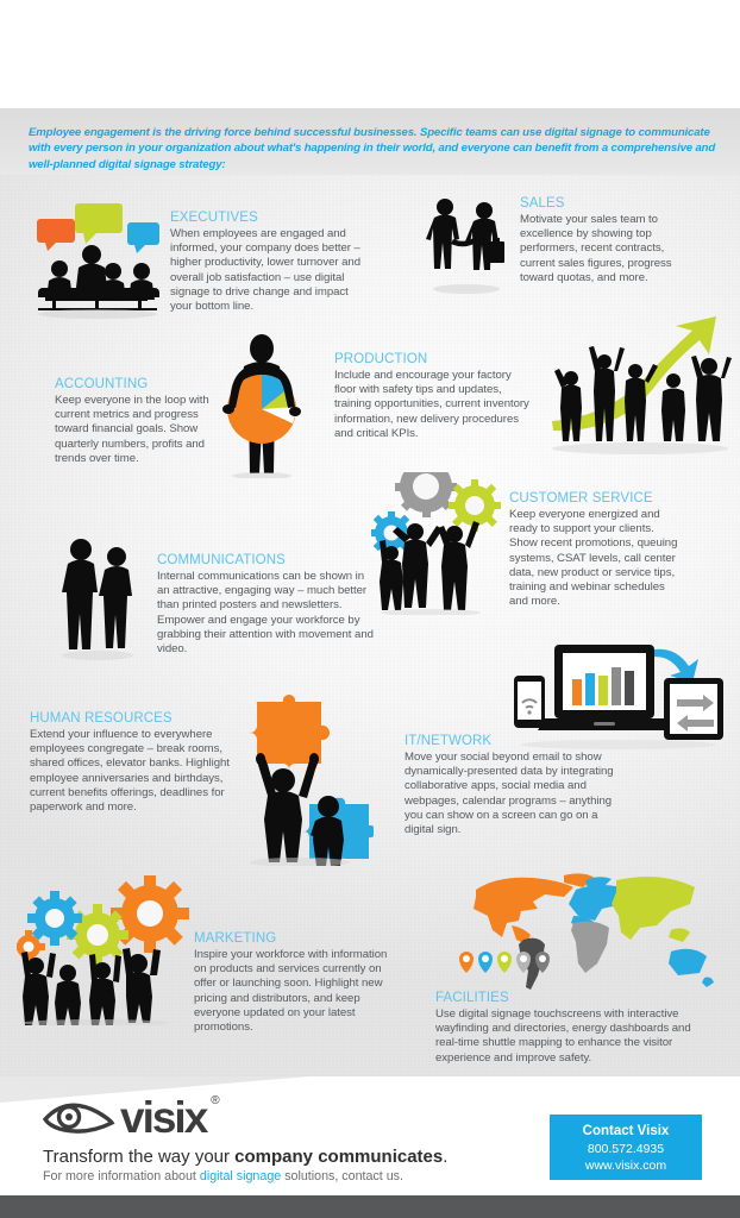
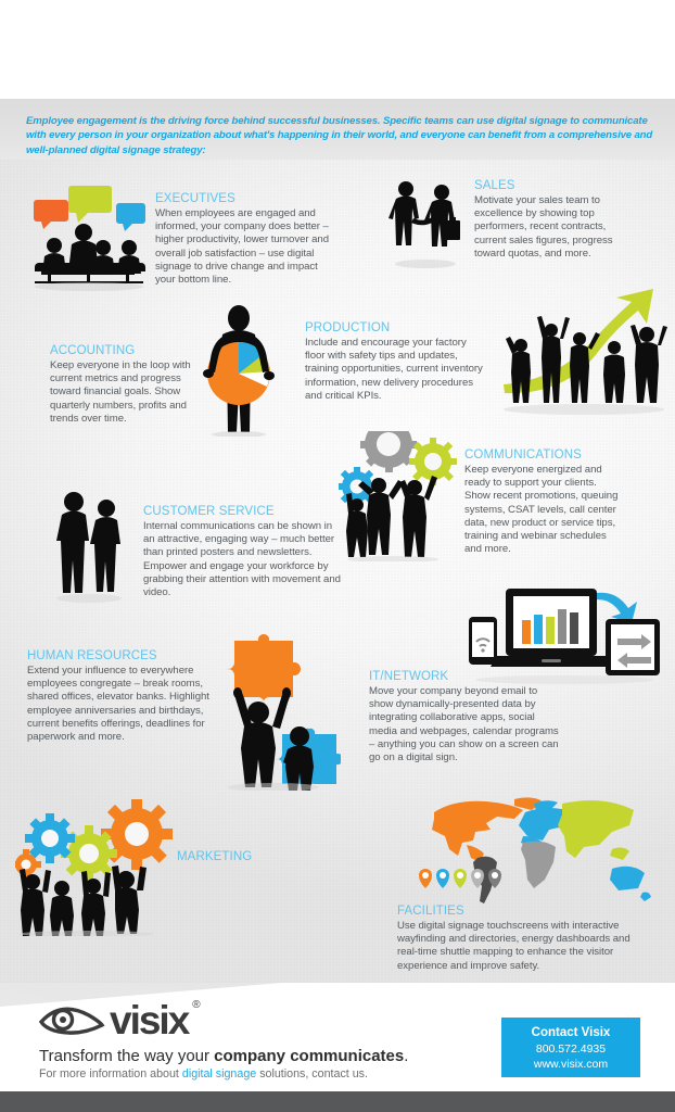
  Employee engagement is the driving force behind successful businesses. Specific teams can use digital signage to communicate with every person in your organization about what's happening in their world, and everyone can benefit from a comprehensive and well-planned digital signage strategy:
  EXECUTIVES
  When employees are engaged and informed, your company does better – higher productivity, lower turnover and overall job satisfaction – use digital signage to drive change and impact your bottom line.
  SALES
  Motivate your sales team to excellence by showing top performers, recent contracts, current sales figures, progress toward quotas, and more.
  ACCOUNTING
  Keep everyone in the loop with current metrics and progress toward financial goals. Show quarterly numbers, profits and trends over time.
  PRODUCTION
  Include and encourage your factory floor with safety tips and updates, training opportunities, current inventory information, new delivery procedures and critical KPIs.
- CUSTOMER SERVICE
+ COMMUNICATIONS
  Keep everyone energized and ready to support your clients. Show recent promotions, queuing systems, CSAT levels, call center data, new product or service tips, training and webinar schedules and more.
- COMMUNICATIONS
+ CUSTOMER SERVICE
  Internal communications can be shown in an attractive, engaging way – much better than printed posters and newsletters. Empower and engage your workforce by grabbing their attention with movement and video.
  HUMAN RESOURCES
  Extend your influence to everywhere employees congregate – break rooms, shared offices, elevator banks. Highlight employee anniversaries and birthdays, current benefits offerings, deadlines for paperwork and more.
  IT/NETWORK
- Move your social beyond email to show dynamically-presented data by integrating collaborative apps, social media and webpages, calendar programs – anything you can show on a screen can go on a digital sign.
+ Move your company beyond email to show dynamically-presented data by integrating collaborative apps, social media and webpages, calendar programs – anything you can show on a screen can go on a digital sign.
  MARKETING
- Inspire your workforce with information on products and services currently on offer or launching soon. Highlight new pricing and distributors, and keep everyone updated on your latest promotions.
  FACILITIES
  Use digital signage touchscreens with interactive wayfinding and directories, energy dashboards and real-time shuttle mapping to enhance the visitor experience and improve safety.
  visix
  ®
  Transform the way your company communicates.
  For more information about digital signage solutions, contact us.
  Contact Visix
  800.572.4935
  www.visix.com
